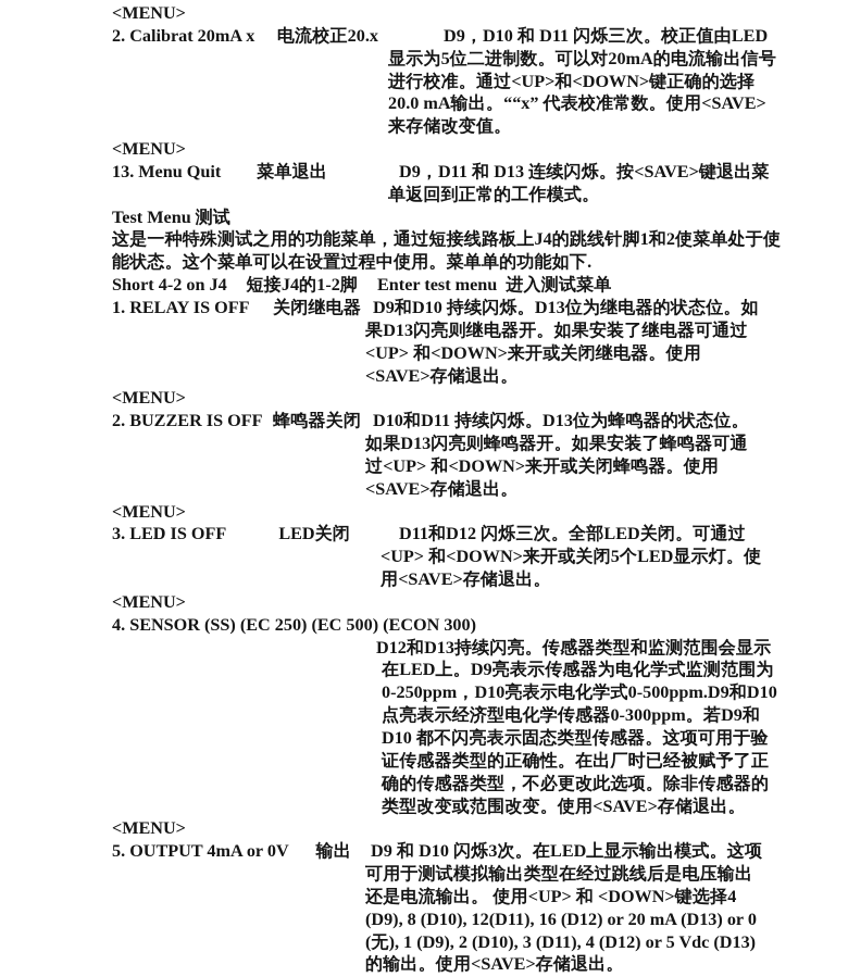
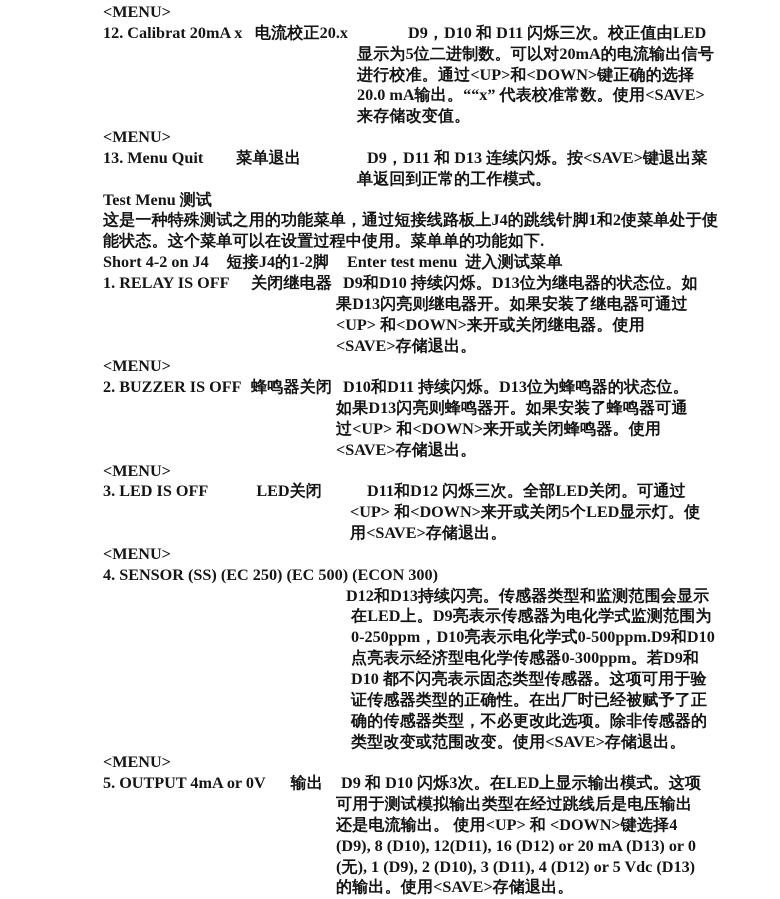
  <MENU>
- 2. Calibrat 20mA x
+ 12. Calibrat 20mA x
  电流校正20.x
  D9，D10 和 D11 闪烁三次。校正值由LED
  显示为5位二进制数。可以对20mA的电流输出信号
  进行校准。通过<UP>和<DOWN>键正确的选择
  20.0 mA输出。““x” 代表校准常数。使用<SAVE>
  来存储改变值。
  <MENU>
  13. Menu Quit
  菜单退出
  D9，D11 和 D13 连续闪烁。按<SAVE>键退出菜
  单返回到正常的工作模式。
  Test Menu 测试
  这是一种特殊测试之用的功能菜单，通过短接线路板上J4的跳线针脚1和2使菜单处于使
  能状态。这个菜单可以在设置过程中使用。菜单单的功能如下.
  Short 4-2 on J4
  短接J4的1-2脚
  Enter test menu 进入测试菜单
  1. RELAY IS OFF
  关闭继电器
  D9和D10 持续闪烁。D13位为继电器的状态位。如
  果D13闪亮则继电器开。如果安装了继电器可通过
  <UP> 和<DOWN>来开或关闭继电器。使用
  <SAVE>存储退出。
  <MENU>
  2. BUZZER IS OFF
  蜂鸣器关闭
  D10和D11 持续闪烁。D13位为蜂鸣器的状态位。
  如果D13闪亮则蜂鸣器开。如果安装了蜂鸣器可通
  过<UP> 和<DOWN>来开或关闭蜂鸣器。使用
  <SAVE>存储退出。
  <MENU>
  3. LED IS OFF
  LED关闭
  D11和D12 闪烁三次。全部LED关闭。可通过
  <UP> 和<DOWN>来开或关闭5个LED显示灯。使
  用<SAVE>存储退出。
  <MENU>
  4. SENSOR (SS) (EC 250) (EC 500) (ECON 300)
  D12和D13持续闪亮。传感器类型和监测范围会显示
  在LED上。D9亮表示传感器为电化学式监测范围为
  0-250ppm，D10亮表示电化学式0-500ppm.D9和D10
  点亮表示经济型电化学传感器0-300ppm。若D9和
  D10 都不闪亮表示固态类型传感器。这项可用于验
  证传感器类型的正确性。在出厂时已经被赋予了正
  确的传感器类型，不必更改此选项。除非传感器的
  类型改变或范围改变。使用<SAVE>存储退出。
  <MENU>
  5. OUTPUT 4mA or 0V
  输出
  D9 和 D10 闪烁3次。在LED上显示输出模式。这项
  可用于测试模拟输出类型在经过跳线后是电压输出
  还是电流输出。 使用<UP> 和 <DOWN>键选择4
  (D9), 8 (D10), 12(D11), 16 (D12) or 20 mA (D13) or 0
  (无), 1 (D9), 2 (D10), 3 (D11), 4 (D12) or 5 Vdc (D13)
  的输出。使用<SAVE>存储退出。
